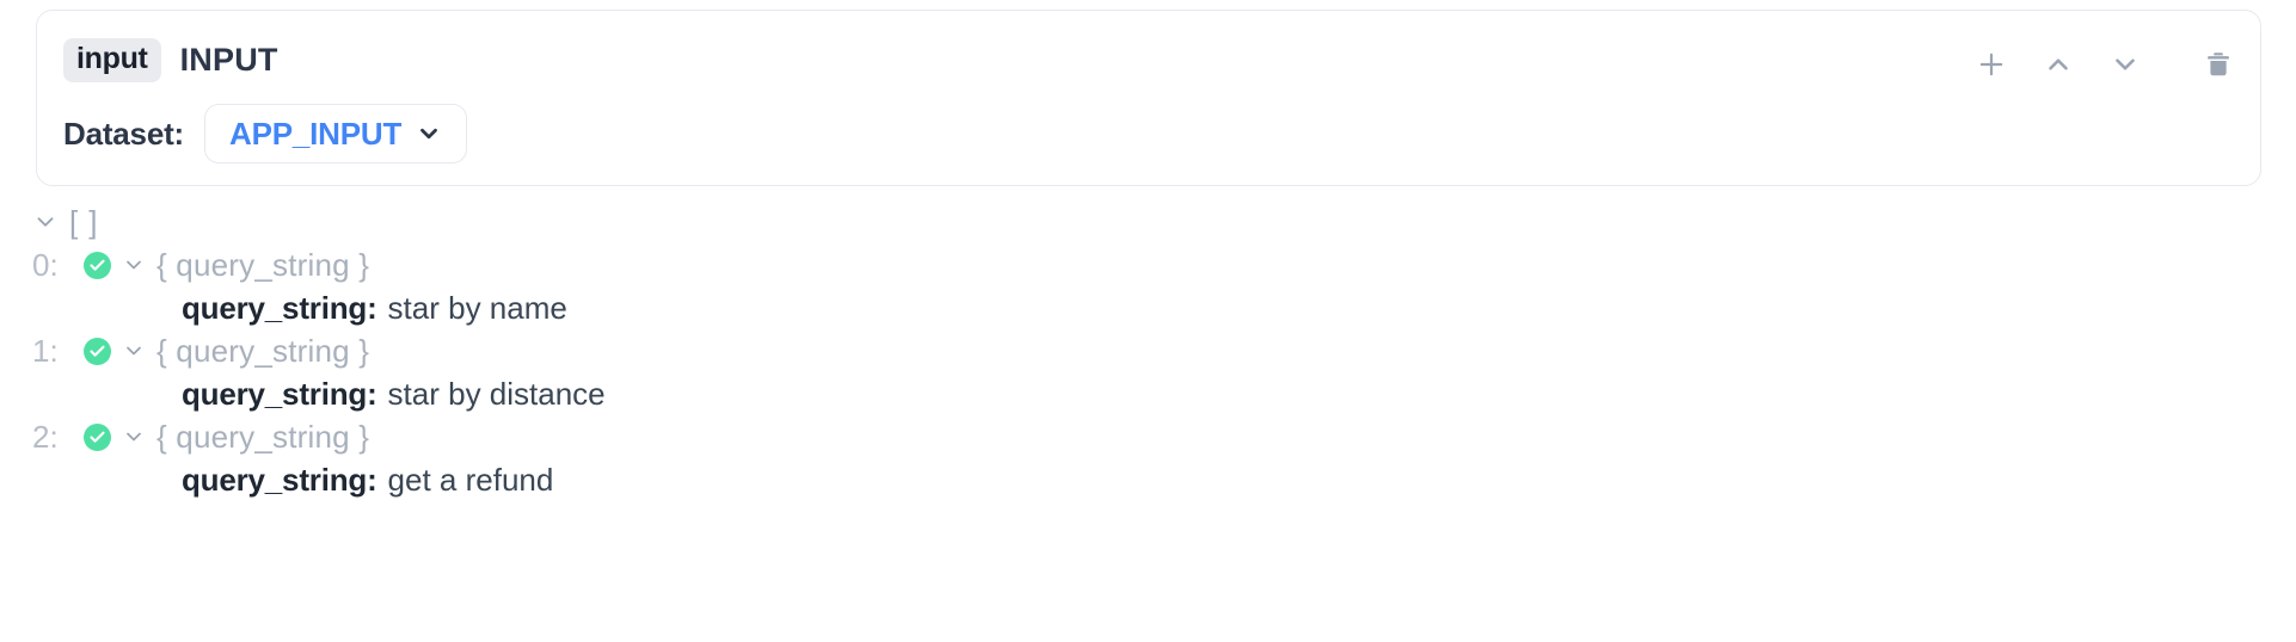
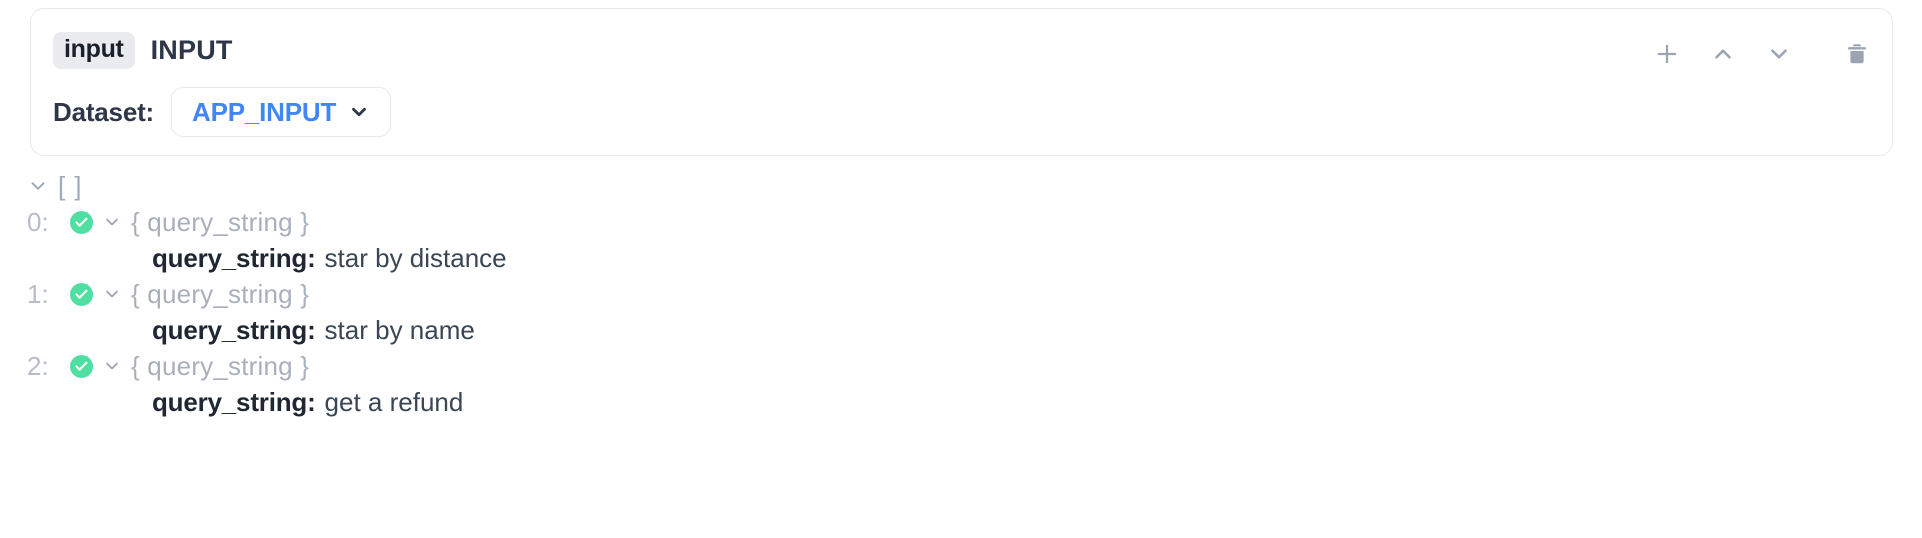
  input
  INPUT
  Dataset:
  APP_INPUT
  [
  ]
  0:
  { query_string }
  query_string:
- star by name
+ star by distance
  1:
  { query_string }
  query_string:
- star by distance
+ star by name
  2:
  { query_string }
  query_string:
  get a refund
